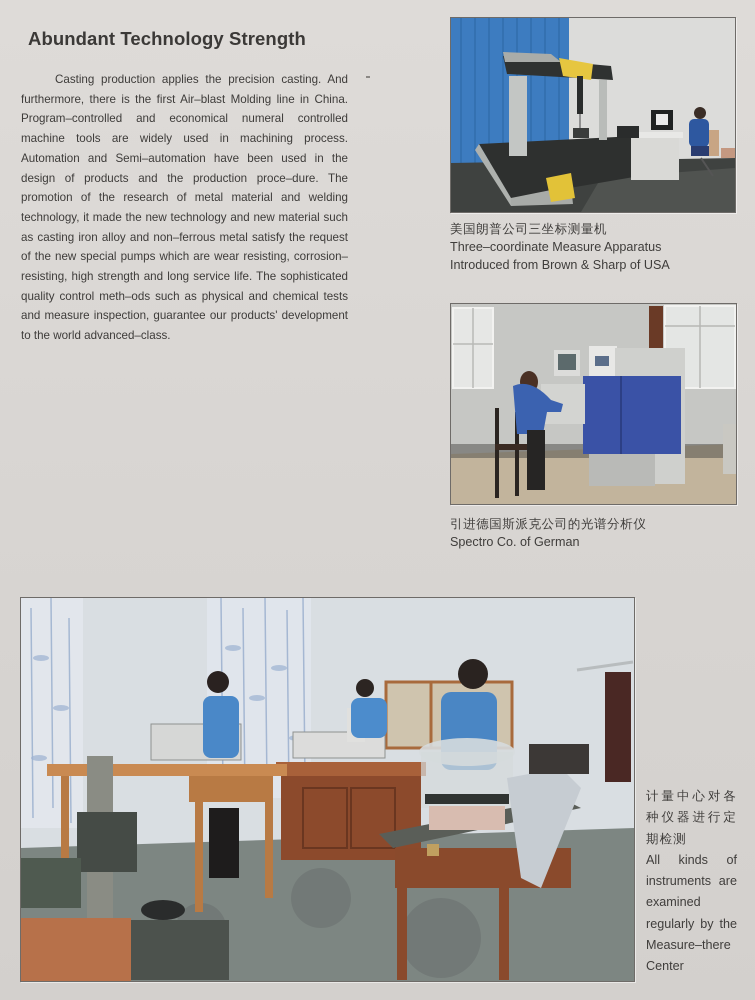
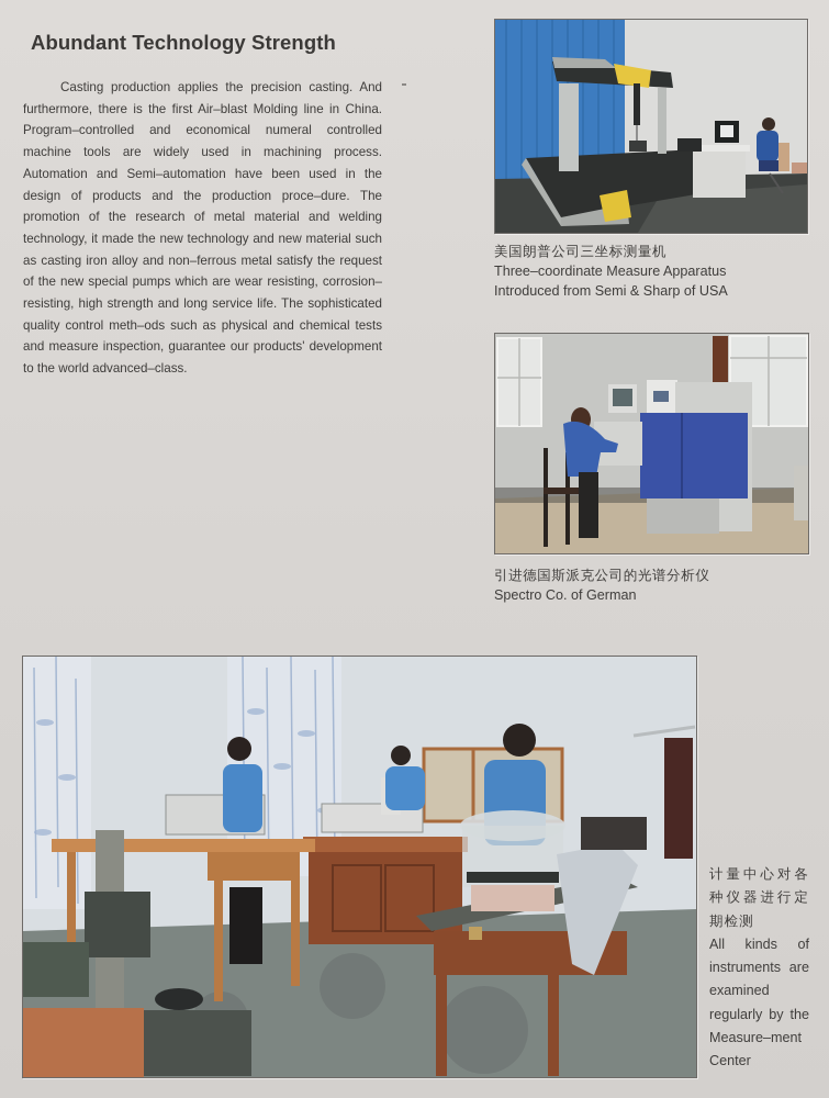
  Abundant Technology Strength
  Casting production applies the precision casting. And furthermore, there is the first Air–blast Molding line in China. Program–controlled and economical numeral controlled machine tools are widely used in machining process. Automation and Semi–automation have been used in the design of products and the production proce–dure. The promotion of the research of metal material and welding technology, it made the new technology and new material such as casting iron alloy and non–ferrous metal satisfy the request of the new special pumps which are wear resisting, corrosion–resisting, high strength and long service life. The sophisticated quality control meth–ods such as physical and chemical tests and measure inspection, guarantee our products' development to the world advanced–class.
  美国朗普公司三坐标测量机
  Three–coordinate Measure Apparatus
- Introduced from Brown & Sharp of USA
+ Introduced from Semi & Sharp of USA
  引进德国斯派克公司的光谱分析仪
  Spectro Co. of German
  计量中心对各种仪器进行定期检测
- All kinds of instruments are examined regularly by the Measure–there Center
+ All kinds of instruments are examined regularly by the Measure–ment Center
